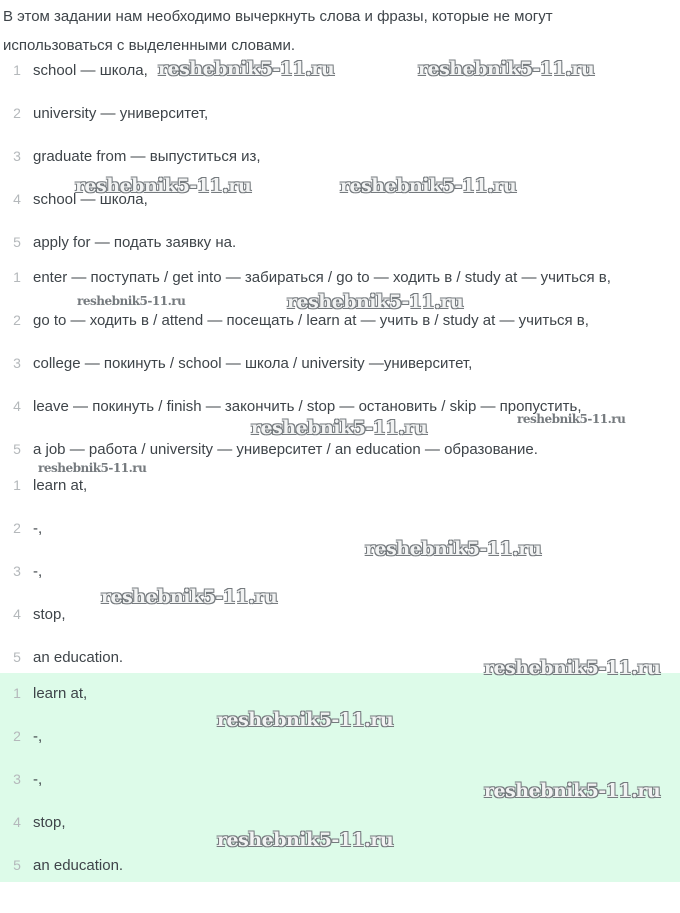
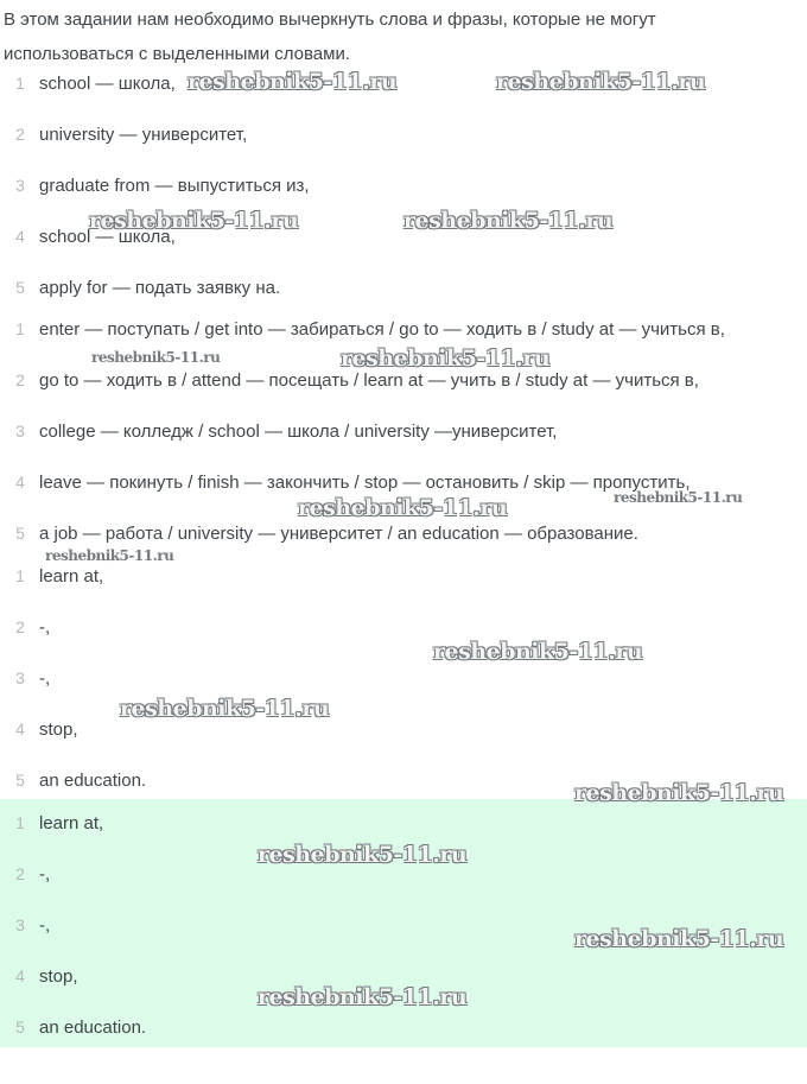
  В этом задании нам необходимо вычеркнуть слова и фразы, которые не могут использоваться с выделенными словами.
  1
  school — школа,
  2
  university — университет,
  3
  graduate from — выпуститься из,
  4
  school — школа,
  5
  apply for — подать заявку на.
  1
  enter — поступать / get into — забираться / go to — ходить в / study at — учиться в,
  2
  go to — ходить в / attend — посещать / learn at — учить в / study at — учиться в,
  3
- college — покинуть / school — школа / university —университет,
+ college — колледж / school — школа / university —университет,
  4
  leave — покинуть / finish — закончить / stop — остановить / skip — пропустить,
  5
  a job — работа / university — университет / an education — образование.
  1
  learn at,
  2
  -,
  3
  -,
  4
  stop,
  5
  an education.
  1
  learn at,
  2
  -,
  3
  -,
  4
  stop,
  5
  an education.
  reshebnik5-11.ru
  reshebnik5-11.ru
  reshebnik5-11.ru
  reshebnik5-11.ru
  reshebnik5-11.ru
  reshebnik5-11.ru
  reshebnik5-11.ru
  reshebnik5-11.ru
  reshebnik5-11.ru
  reshebnik5-11.ru
  reshebnik5-11.ru
  reshebnik5-11.ru
  reshebnik5-11.ru
  reshebnik5-11.ru
  reshebnik5-11.ru
